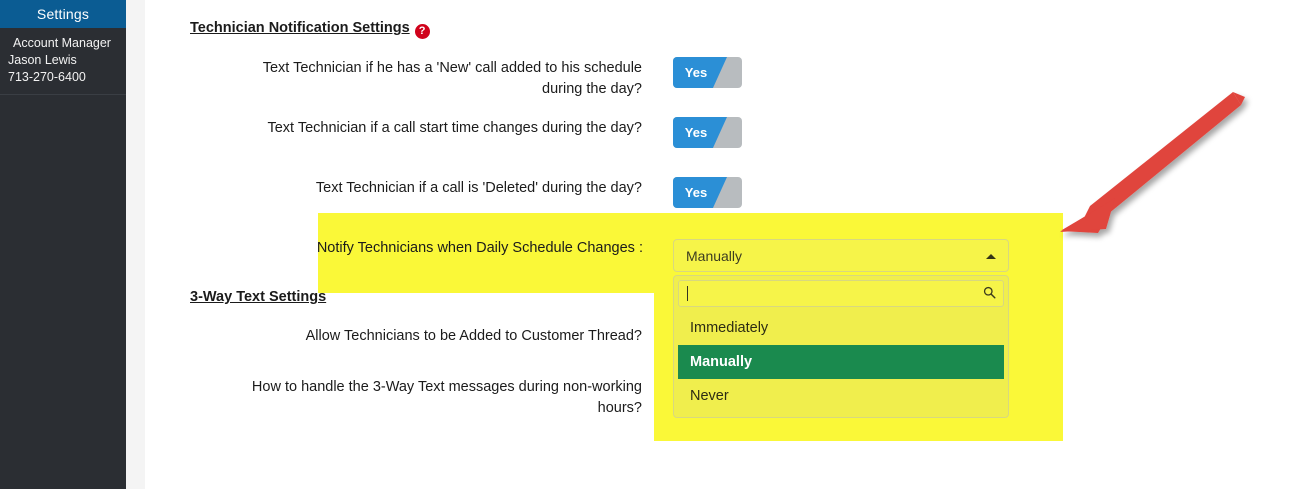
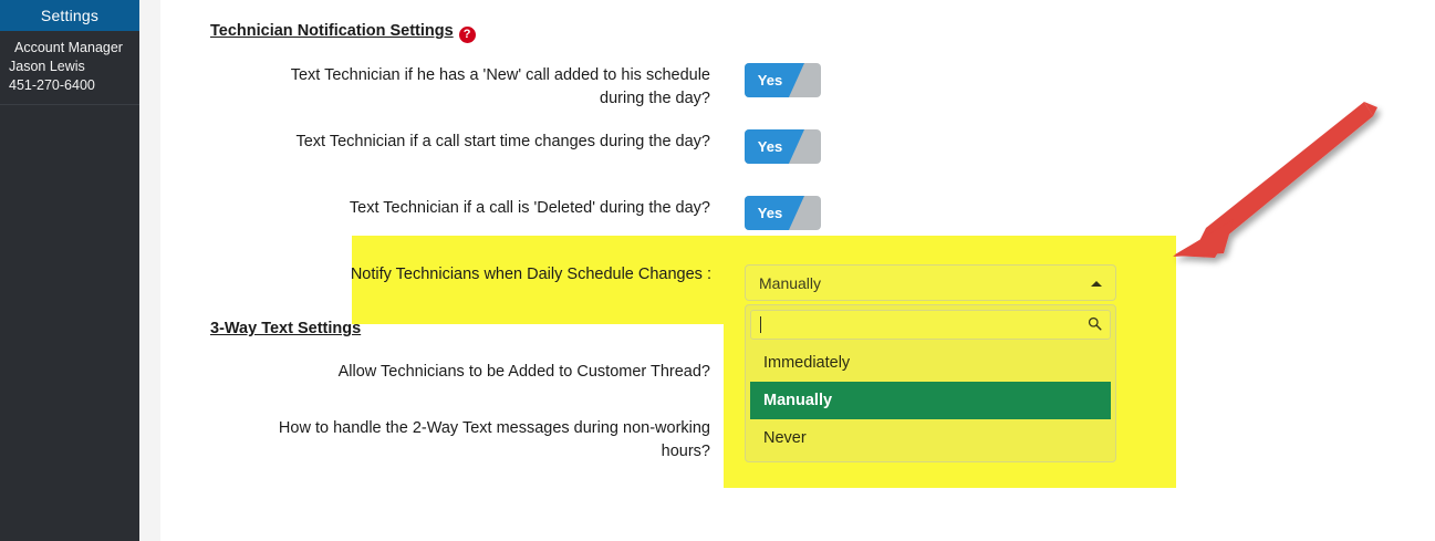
  Settings
  Account Manager
  Jason Lewis
- 713-270-6400
+ 451-270-6400
  Technician Notification Settings ?
  3-Way Text Settings
  Text Technician if he has a 'New' call added to his schedule during the day?
  Text Technician if a call start time changes during the day?
  Text Technician if a call is 'Deleted' during the day?
  Notify Technicians when Daily Schedule Changes :
  Allow Technicians to be Added to Customer Thread?
- How to handle the 3-Way Text messages during non-working hours?
+ How to handle the 2-Way Text messages during non-working hours?
  Yes
  Yes
  Yes
  Manually
  Immediately
  Manually
  Never
